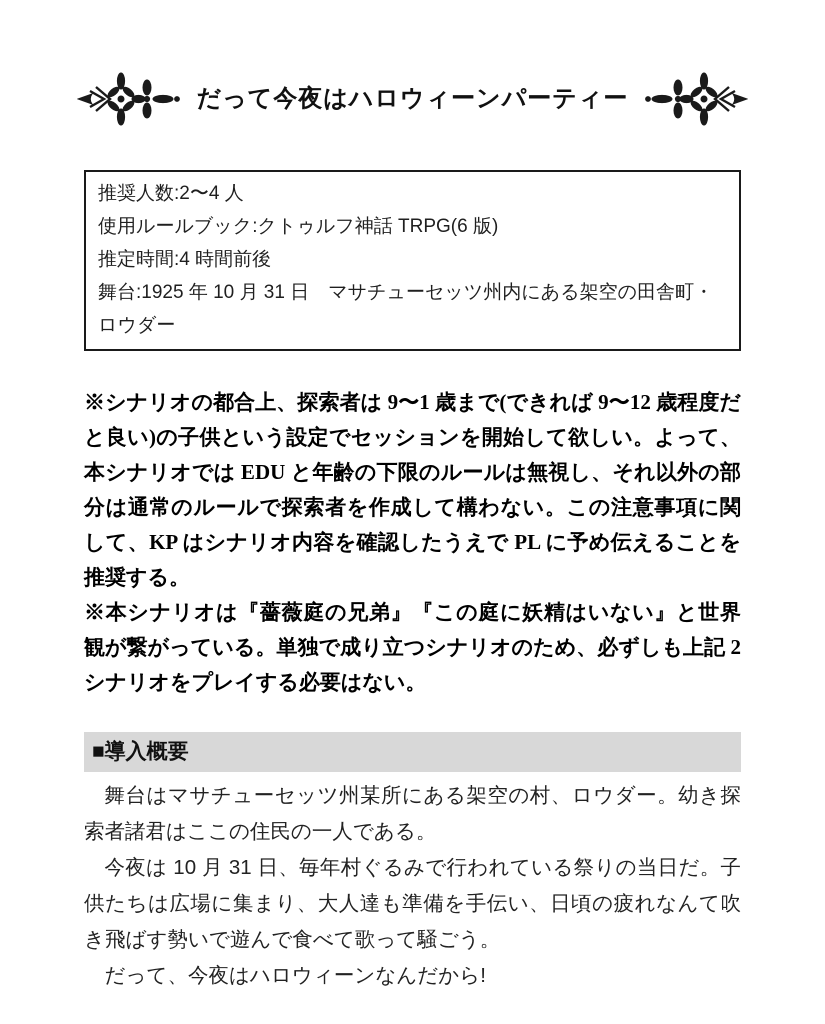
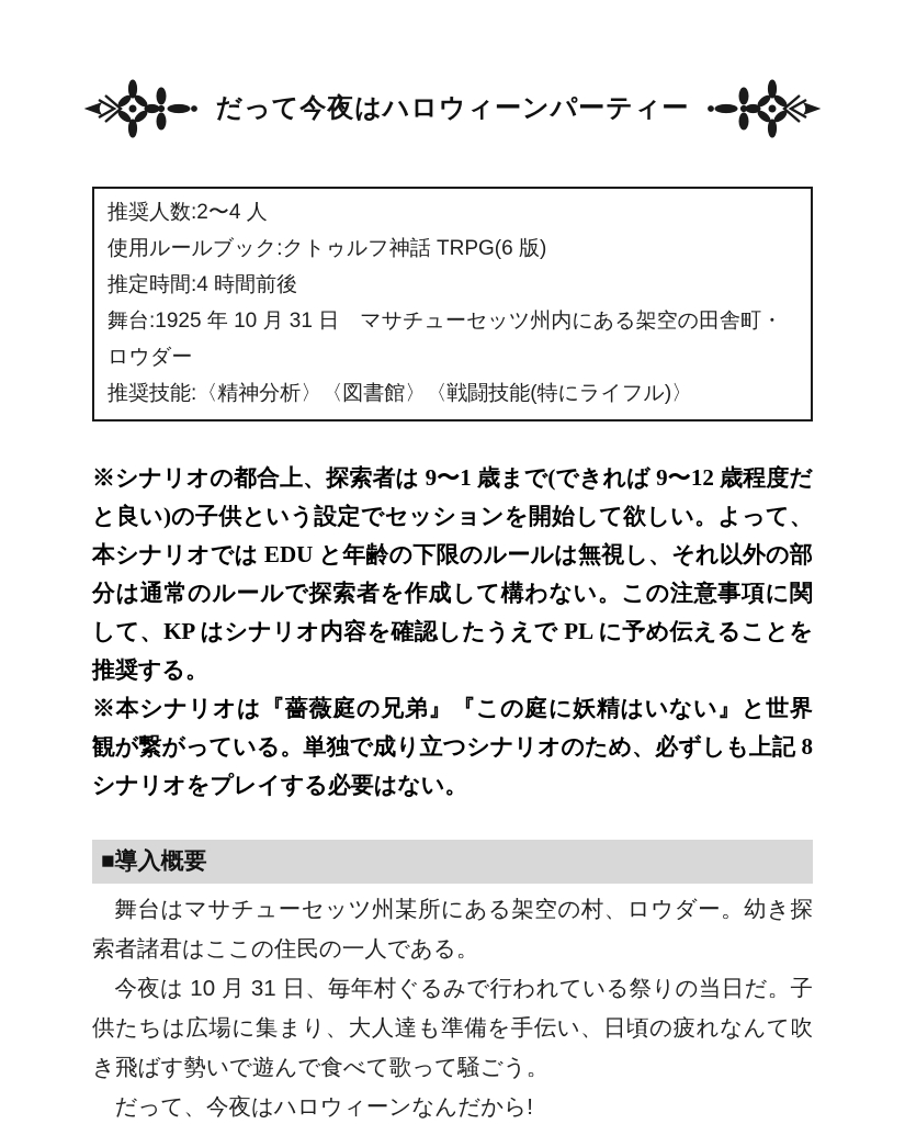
  だって今夜はハロウィーンパーティー
  推奨人数:2〜4 人
  使用ルールブック:クトゥルフ神話 TRPG(6 版)
  推定時間:4 時間前後
  舞台:1925 年 10 月 31 日 マサチューセッツ州内にある架空の田舎町・ロウダー
+ 推奨技能:〈精神分析〉〈図書館〉〈戦闘技能(特にライフル)〉
  ※シナリオの都合上、探索者は 9〜1 歳まで(できれば 9〜12 歳程度だと良い)の子供という設定でセッションを開始して欲しい。よって、本シナリオでは EDU と年齢の下限のルールは無視し、それ以外の部分は通常のルールで探索者を作成して構わない。この注意事項に関して、KP はシナリオ内容を確認したうえで PL に予め伝えることを推奨する。
- ※本シナリオは『薔薇庭の兄弟』『この庭に妖精はいない』と世界観が繋がっている。単独で成り立つシナリオのため、必ずしも上記 2 シナリオをプレイする必要はない。
+ ※本シナリオは『薔薇庭の兄弟』『この庭に妖精はいない』と世界観が繋がっている。単独で成り立つシナリオのため、必ずしも上記 8 シナリオをプレイする必要はない。
  ■導入概要
  舞台はマサチューセッツ州某所にある架空の村、ロウダー。幼き探索者諸君はここの住民の一人である。
  今夜は 10 月 31 日、毎年村ぐるみで行われている祭りの当日だ。子供たちは広場に集まり、大人達も準備を手伝い、日頃の疲れなんて吹き飛ばす勢いで遊んで食べて歌って騒ごう。
  だって、今夜はハロウィーンなんだから!
